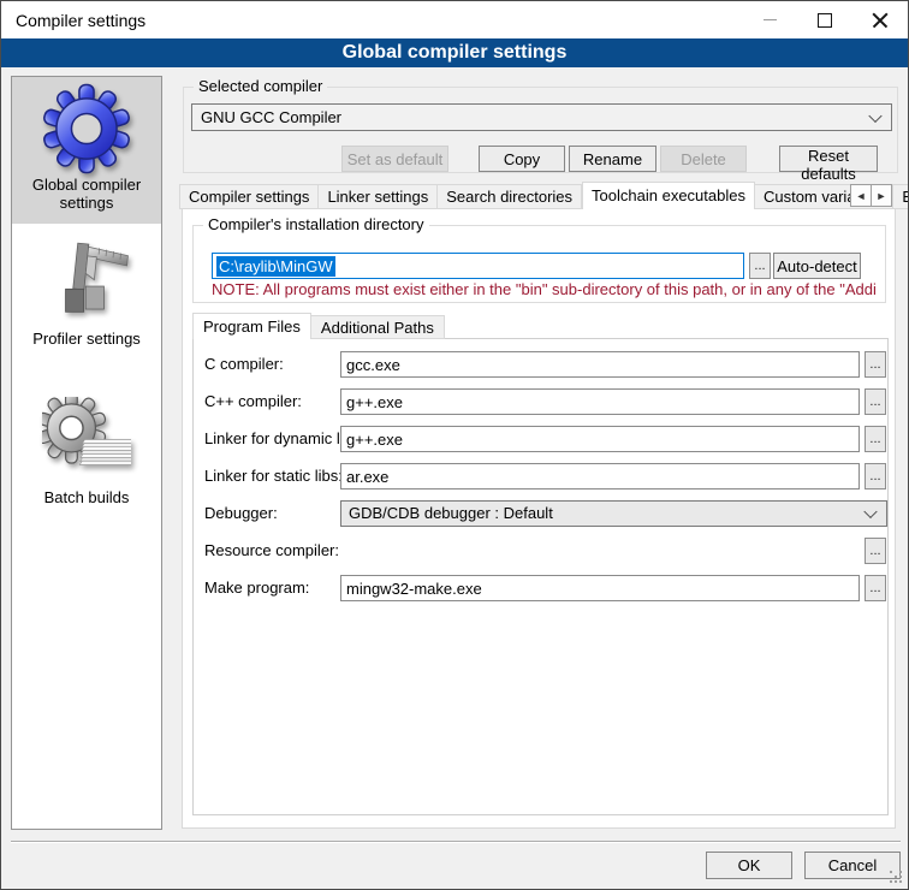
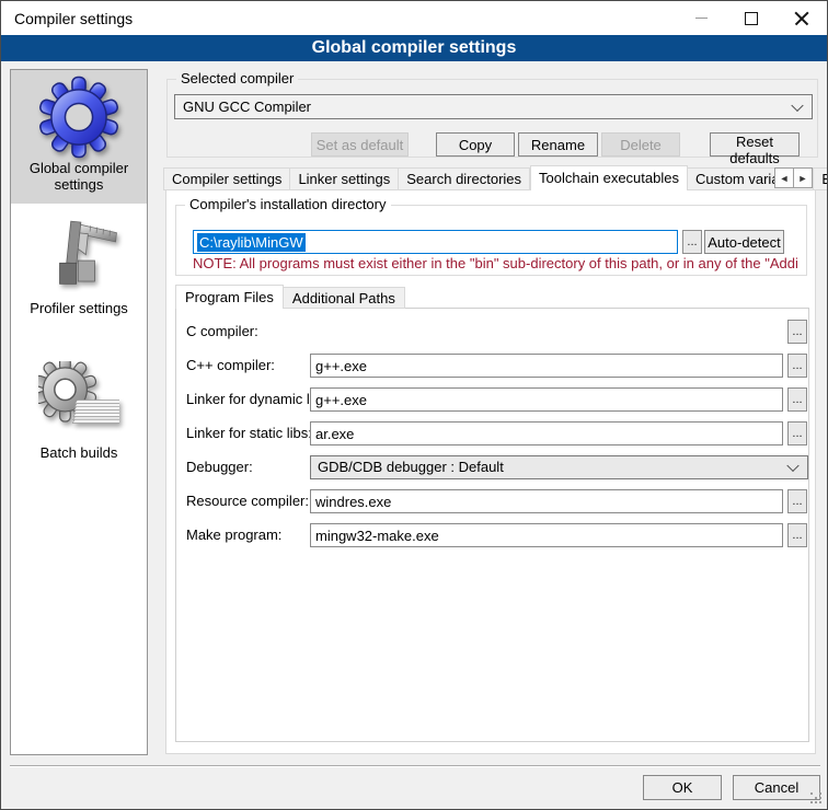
  Compiler settings
  Global compiler settings
  Global compiler settings
  Profiler settings
  Batch builds
  Selected compiler
  GNU GCC Compiler
  Set as default
  Copy
  Rename
  Delete
  Reset defaults
  Compiler settings
  Linker settings
  Search directories
  Toolchain executables
  ◄
  ►
  Compiler's installation directory
  C:\raylib\MinGW
  ...
  Auto-detect
  NOTE: All programs must exist either in the "bin" sub-directory of this path, or in any of the "Addi
  Program Files
  Additional Paths
  C compiler:
- gcc.exe
  ...
  C++ compiler:
  g++.exe
  ...
  Linker for dynamic l
  g++.exe
  ...
  Linker for static libs
  ar.exe
  ...
  Debugger:
  GDB/CDB debugger : Default
  Resource compiler:
+ windres.exe
  ...
  Make program:
  mingw32-make.exe
  ...
  OK
  Cancel
